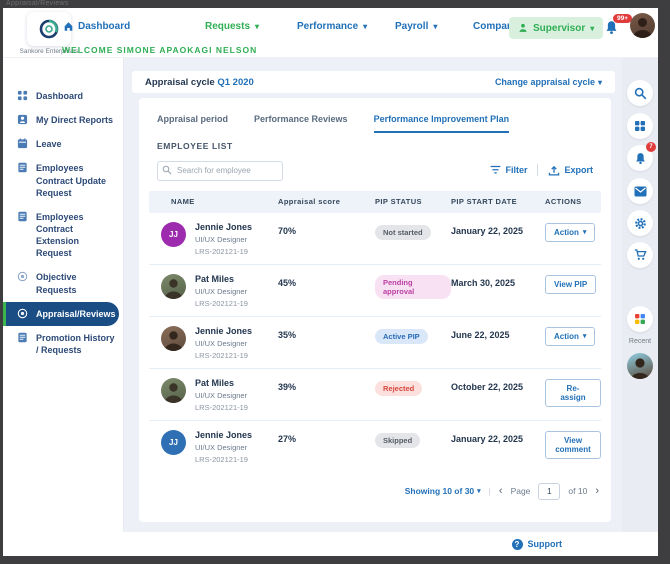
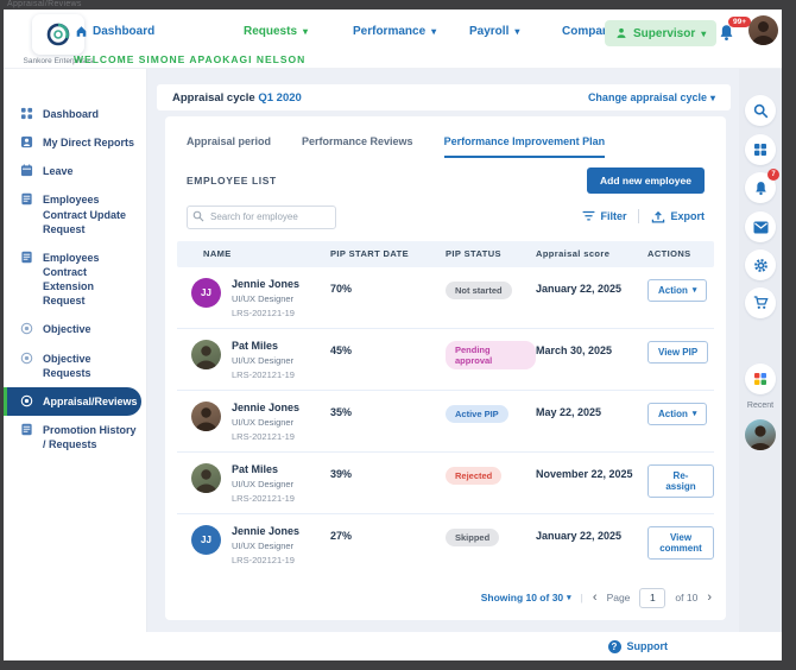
  Dashboard
  Requests
  ▾
  Performance
  ▾
  Payroll
  ▾
  Compa
  Supervisor
  ▾
  WELCOME SIMONE APAOKAGI NELSON
  Dashboard
  My Direct Reports
  Leave
  Employees Contract Update Request
  Employees Contract Extension Request
+ Objective
  Objective Requests
  Appraisal/Reviews
  Promotion History / Requests
  Appraisal cycle Q1 2020
  Change appraisal cycle
  ▾
  Appraisal period
  Performance Reviews
  Performance Improvement Plan
  EMPLOYEE LIST
+ Add new employee
  Search for employee
  Filter
  Export
  NAME
- Appraisal score
+ PIP START DATE
  PIP STATUS
- PIP START DATE
+ Appraisal score
  ACTIONS
  JJ
  Jennie Jones
  UI/UX Designer
  LRS-202121-19
  70%
  Not started
  January 22, 2025
  Action
  Pat Miles
  UI/UX Designer
  LRS-202121-19
  45%
  Pending approval
  March 30, 2025
  View PIP
  Jennie Jones
  UI/UX Designer
  LRS-202121-19
  35%
  Active PIP
- June 22, 2025
+ May 22, 2025
  Action
  Pat Miles
  UI/UX Designer
  LRS-202121-19
  39%
  Rejected
- October 22, 2025
+ November 22, 2025
  Re- assign
  JJ
  Jennie Jones
  UI/UX Designer
  LRS-202121-19
  27%
  Skipped
  January 22, 2025
  View comment
  Showing 10 of 30
  |
  ‹
  Page
  1
  of 10
  ›
  ?
  Support
